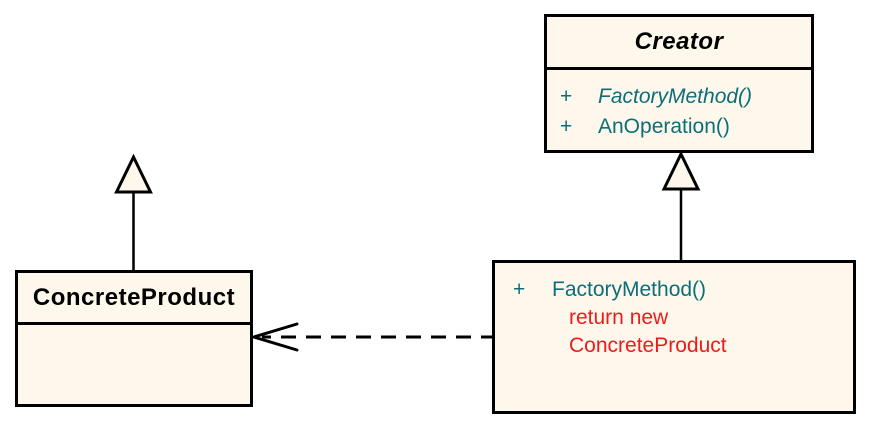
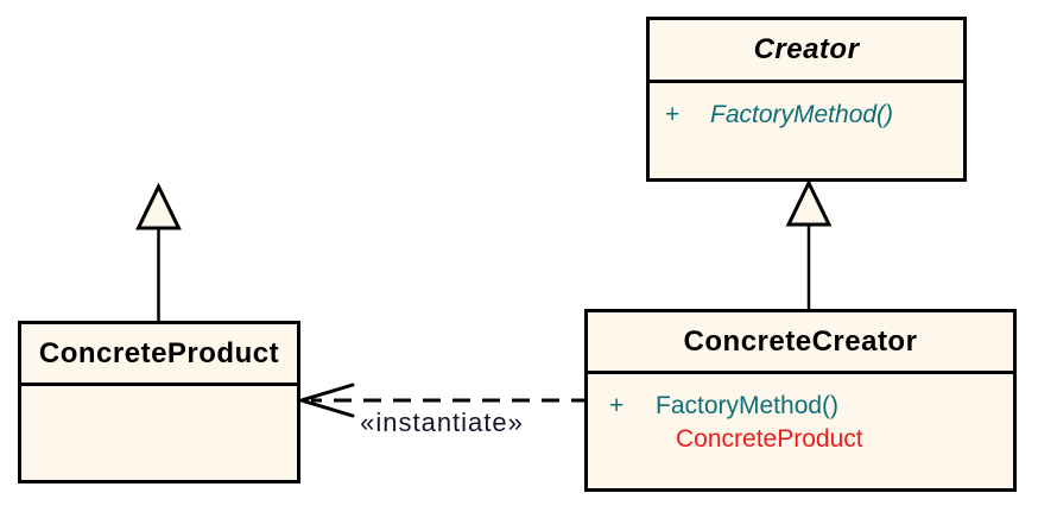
  Creator
  + FactoryMethod()
- + AnOperation()
  ConcreteProduct
+ ConcreteCreator
  + FactoryMethod()
- return new
  ConcreteProduct
+ «instantiate»
